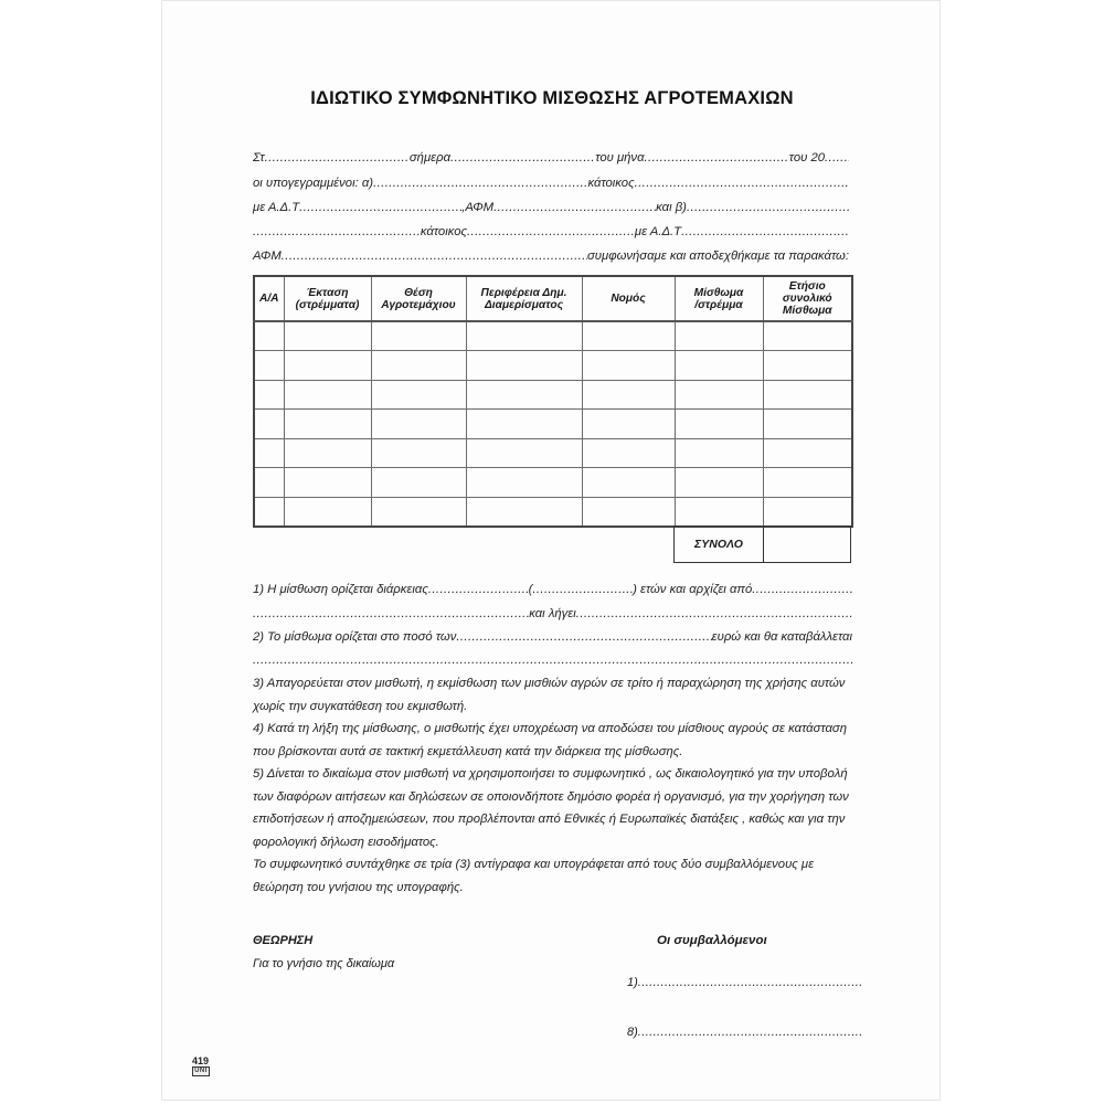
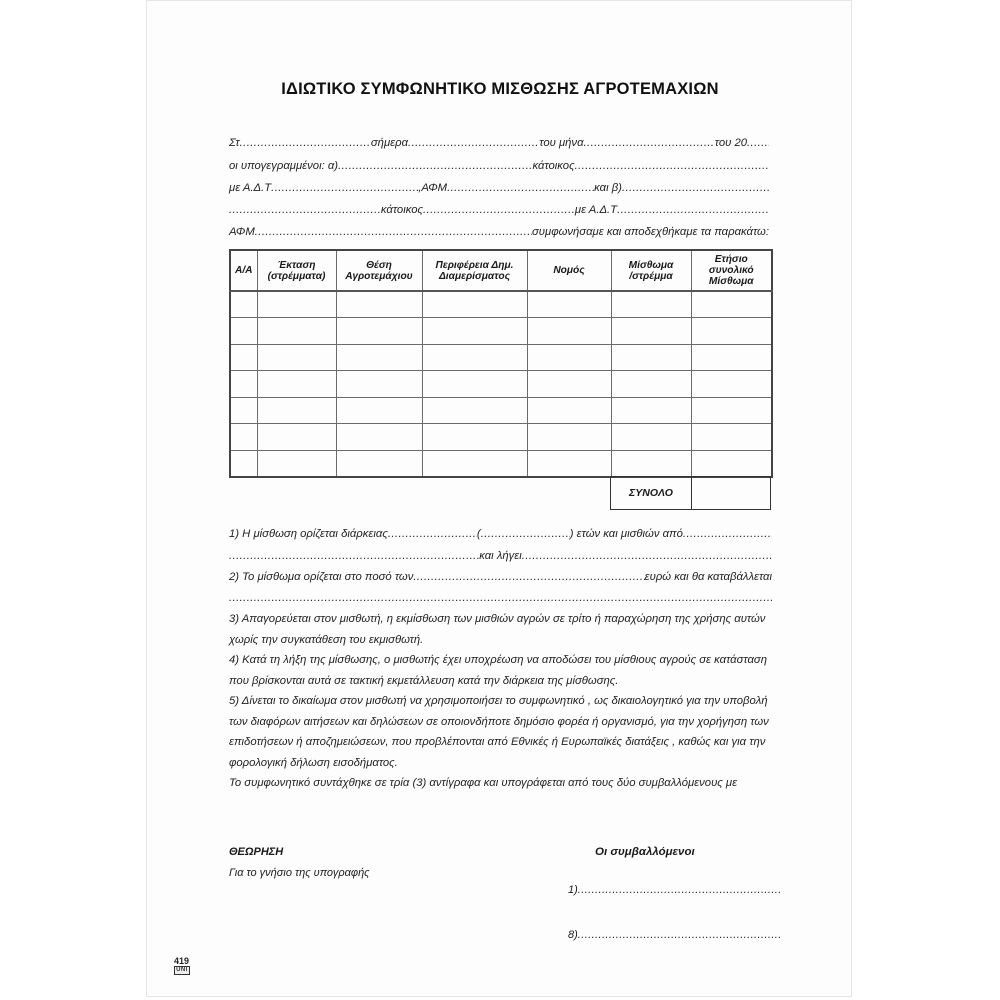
  ΙΔΙΩΤΙΚΟ ΣΥΜΦΩΝΗΤΙΚΟ ΜΙΣΘΩΣΗΣ ΑΓΡΟΤΕΜΑΧΙΩΝ
  Στ
  σήμερα
  του μήνα
  του 20
  οι υπογεγραμμένοι: α)
  κάτοικος
  με Α.Δ.Τ
  ,ΑΦΜ
  και β)
  κάτοικος
  με Α.Δ.Τ
  ΑΦΜ
  συμφωνήσαμε και αποδεχθήκαμε τα παρακάτω:
  Α/Α	Έκταση(στρέμματα)	ΘέσηΑγροτεμάχιου	Περιφέρεια Δημ.Διαμερίσματος	Νομός	Μίσθωμα/στρέμμα	ΕτήσιοσυνολικόΜίσθωμα
  ΣΥΝΟΛΟ
  1) Η μίσθωση ορίζεται διάρκειας
  (
- ) ετών και αρχίζει από
+ ) ετών και μισθιών από
  και λήγει
  2) Το μίσθωμα ορίζεται στο ποσό των
  ευρώ και θα καταβάλλεται
  3) Απαγορεύεται στον μισθωτή, η εκμίσθωση των μισθιών αγρών σε τρίτο ή παραχώρηση της χρήσης αυτών
  χωρίς την συγκατάθεση του εκμισθωτή.
  4) Κατά τη λήξη της μίσθωσης, ο μισθωτής έχει υποχρέωση να αποδώσει του μίσθιους αγρούς σε κατάσταση
  που βρίσκονται αυτά σε τακτική εκμετάλλευση κατά την διάρκεια της μίσθωσης.
  5) Δίνεται το δικαίωμα στον μισθωτή να χρησιμοποιήσει το συμφωνητικό , ως δικαιολογητικό για την υποβολή
  των διαφόρων αιτήσεων και δηλώσεων σε οποιονδήποτε δημόσιο φορέα ή οργανισμό, για την χορήγηση των
  επιδοτήσεων ή αποζημειώσεων, που προβλέπονται από Εθνικές ή Ευρωπαϊκές διατάξεις , καθώς και για την
  φορολογική δήλωση εισοδήματος.
  Το συμφωνητικό συντάχθηκε σε τρία (3) αντίγραφα και υπογράφεται από τους δύο συμβαλλόμενους με
- θεώρηση του γνήσιου της υπογραφής.
  ΘΕΩΡΗΣΗ
- Για το γνήσιο της δικαίωμα
+ Για το γνήσιο της υπογραφής
  Οι συμβαλλόμενοι
  1)
  8)
  419
